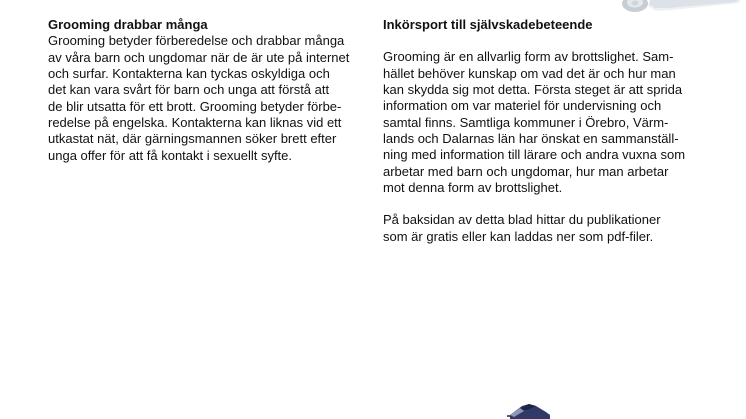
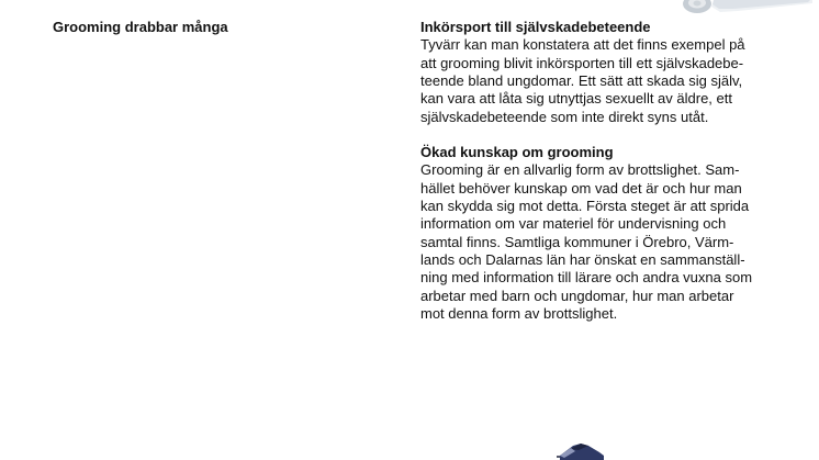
  Grooming drabbar många
- Grooming betyder förberedelse och drabbar många
- av våra barn och ungdomar när de är ute på internet
- och surfar. Kontakterna kan tyckas oskyldiga och
- det kan vara svårt för barn och unga att förstå att
- de blir utsatta för ett brott. Grooming betyder förbe-
- redelse på engelska. Kontakterna kan liknas vid ett
- utkastat nät, där gärningsmannen söker brett efter
- unga offer för att få kontakt i sexuellt syfte.
  Inkörsport till självskadebeteende
+ Tyvärr kan man konstatera att det finns exempel på
+ att grooming blivit inkörsporten till ett självskadebe-
+ teende bland ungdomar. Ett sätt att skada sig själv,
+ kan vara att låta sig utnyttjas sexuellt av äldre, ett
+ självskadebeteende som inte direkt syns utåt.
+ Ökad kunskap om grooming
  Grooming är en allvarlig form av brottslighet. Sam-
  hället behöver kunskap om vad det är och hur man
  kan skydda sig mot detta. Första steget är att sprida
  information om var materiel för undervisning och
  samtal finns. Samtliga kommuner i Örebro, Värm-
  lands och Dalarnas län har önskat en sammanställ-
  ning med information till lärare och andra vuxna som
  arbetar med barn och ungdomar, hur man arbetar
  mot denna form av brottslighet.
- På baksidan av detta blad hittar du publikationer
- som är gratis eller kan laddas ner som pdf-filer.
